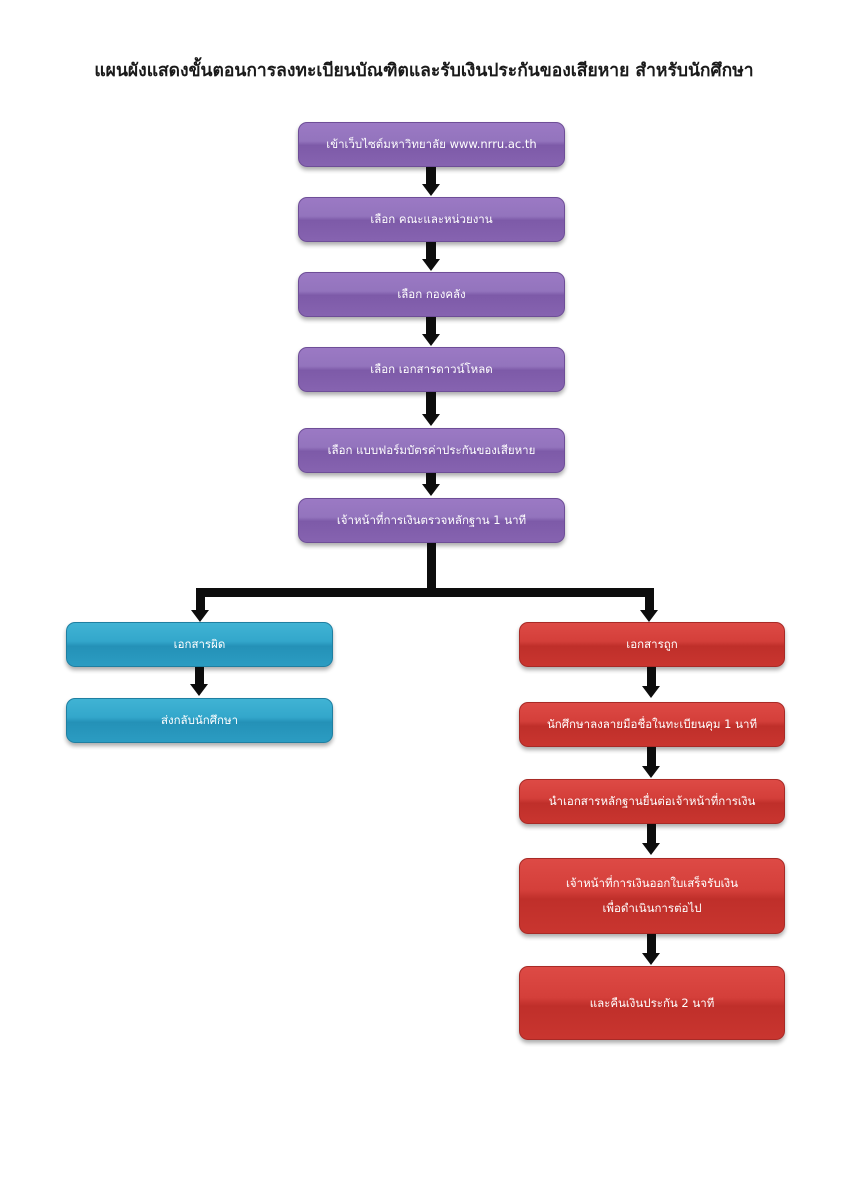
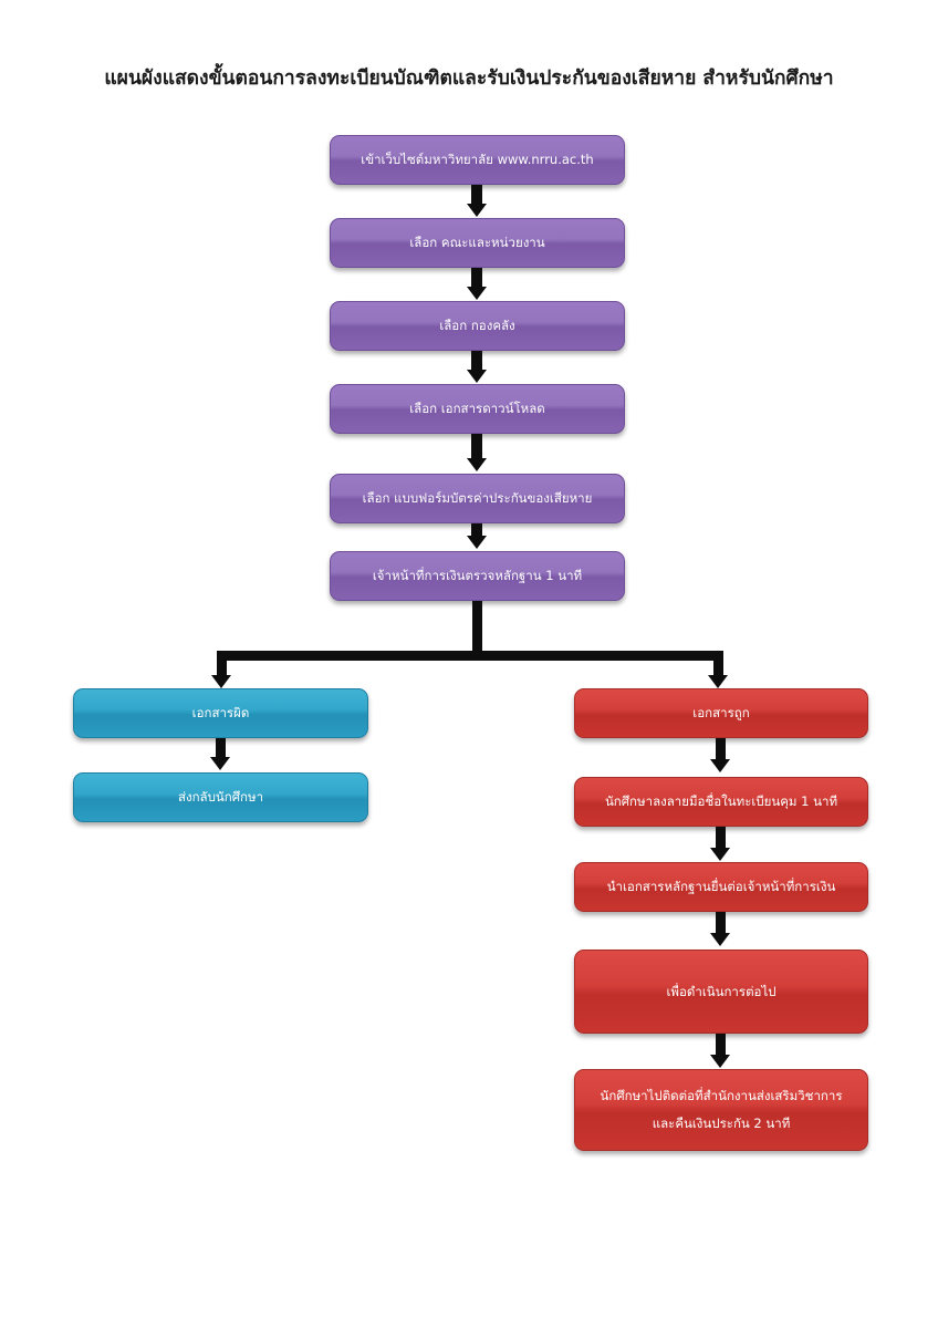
  แผนผังแสดงขั้นตอนการลงทะเบียนบัณฑิตและรับเงินประกันของเสียหาย สำหรับนักศึกษา
  เข้าเว็บไซต์มหาวิทยาลัย www.nrru.ac.th
  เลือก คณะและหน่วยงาน
  เลือก กองคลัง
  เลือก เอกสารดาวน์โหลด
  เลือก แบบฟอร์มบัตรค่าประกันของเสียหาย
  เจ้าหน้าที่การเงินตรวจหลักฐาน 1 นาที
  เอกสารผิด
  ส่งกลับนักศึกษา
  เอกสารถูก
  นักศึกษาลงลายมือชื่อในทะเบียนคุม 1 นาที
  นำเอกสารหลักฐานยื่นต่อเจ้าหน้าที่การเงิน
- เจ้าหน้าที่การเงินออกใบเสร็จรับเงิน
  เพื่อดำเนินการต่อไป
+ นักศึกษาไปติดต่อที่สำนักงานส่งเสริมวิชาการ
  และคืนเงินประกัน 2 นาที
